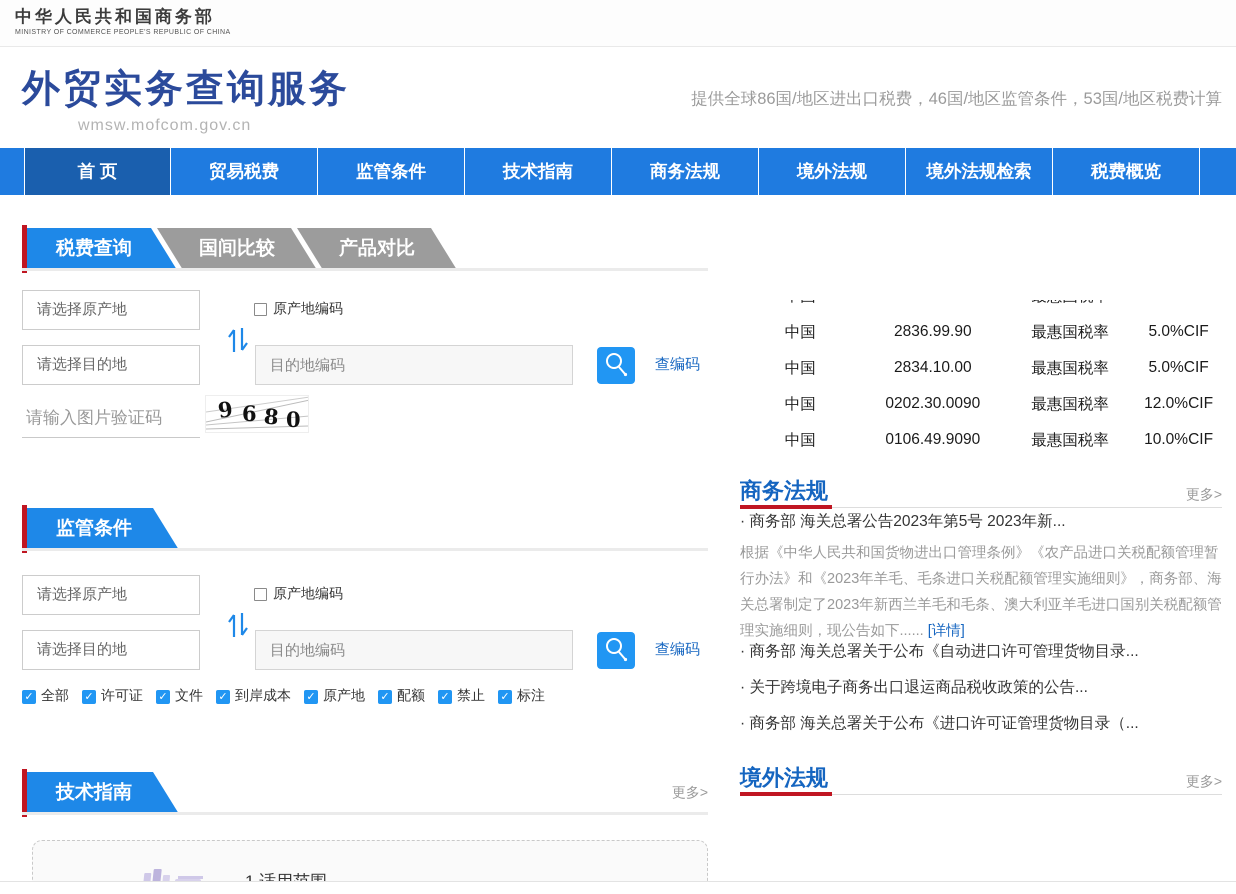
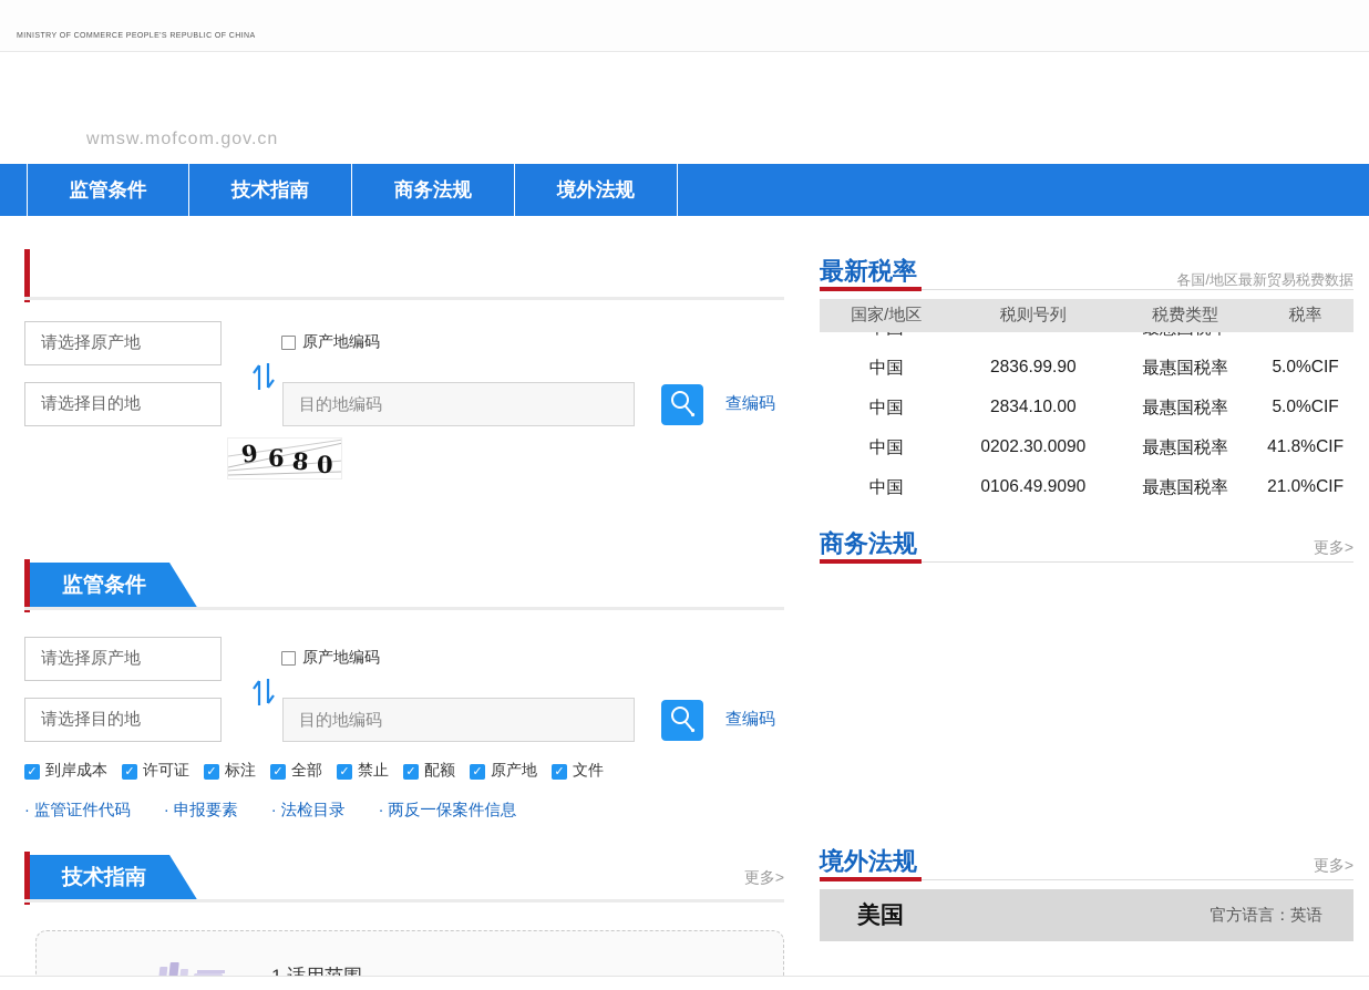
- 中华人民共和国商务部
- 外贸实务查询服务
  wmsw.mofcom.gov.cn
- 提供全球86国/地区进出口税费，46国/地区监管条件，53国/地区税费计算
- 首 页
- 贸易税费
  监管条件
  技术指南
  商务法规
  境外法规
- 境外法规检索
- 税费概览
- 税费查询
- 国间比较
- 产品对比
  请选择原产地
  原产地编码
  请选择目的地
  目的地编码
  查编码
- 请输入图片验证码
  6
  0
  监管条件
  请选择原产地
  原产地编码
  请选择目的地
  目的地编码
  查编码
  ✓
- 全部
+ 到岸成本
  ✓
  许可证
  ✓
- 文件
+ 标注
  ✓
- 到岸成本
+ 全部
  ✓
- 原产地
+ 禁止
  ✓
  配额
  ✓
- 禁止
+ 原产地
  ✓
- 标注
+ 文件
+ · 监管证件代码
+ · 申报要素
+ · 法检目录
+ · 两反一保案件信息
  技术指南
  更多>
+ 最新税率
+ 各国/地区最新贸易税费数据
+ 国家/地区
+ 税则号列
+ 税费类型
+ 税率
  中国
  2836.99.90
  最惠国税率
  5.0%CIF
  中国
  2834.10.00
  最惠国税率
  5.0%CIF
  中国
  0202.30.0090
  最惠国税率
- 12.0%CIF
+ 41.8%CIF
  中国
  0106.49.9090
  最惠国税率
- 10.0%CIF
+ 21.0%CIF
  商务法规
  更多>
- · 商务部 海关总署公告2023年第5号 2023年新...
- 根据《中华人民共和国货物进出口管理条例》《农产品进口关税配额管理暂行办法》和《2023年羊毛、毛条进口关税配额管理实施细则》，商务部、海关总署制定了2023年新西兰羊毛和毛条、澳大利亚羊毛进口国别关税配额管理实施细则，现公告如下...... [详情]
- · 商务部 海关总署关于公布《自动进口许可管理货物目录...
- · 关于跨境电子商务出口退运商品税收政策的公告...
- · 商务部 海关总署关于公布《进口许可证管理货物目录（...
  境外法规
  更多>
+ 美国
+ 官方语言：英语
